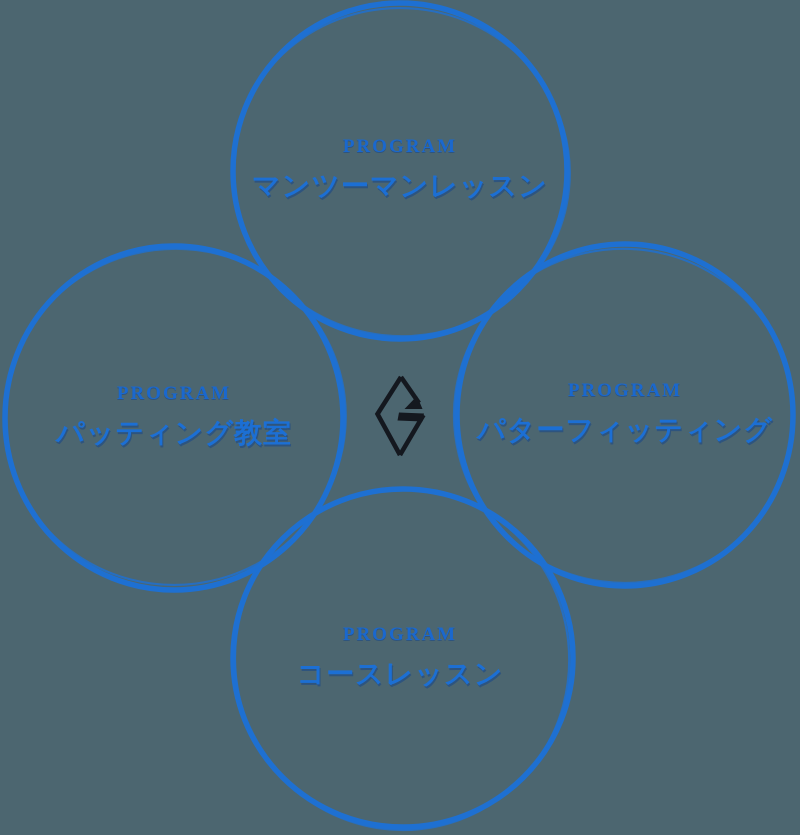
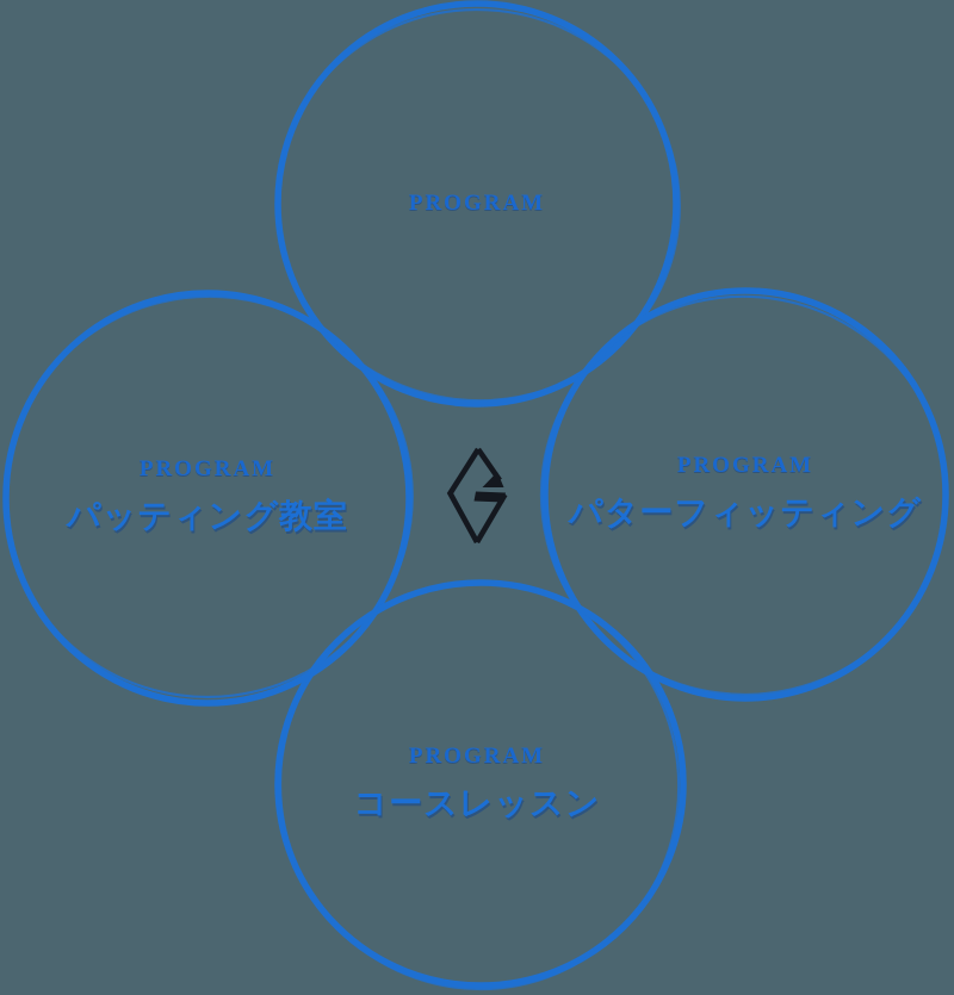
  PROGRAM
- マンツーマンレッスン
  PROGRAM
  パッティング教室
  PROGRAM
  パターフィッティング
  PROGRAM
  コースレッスン
